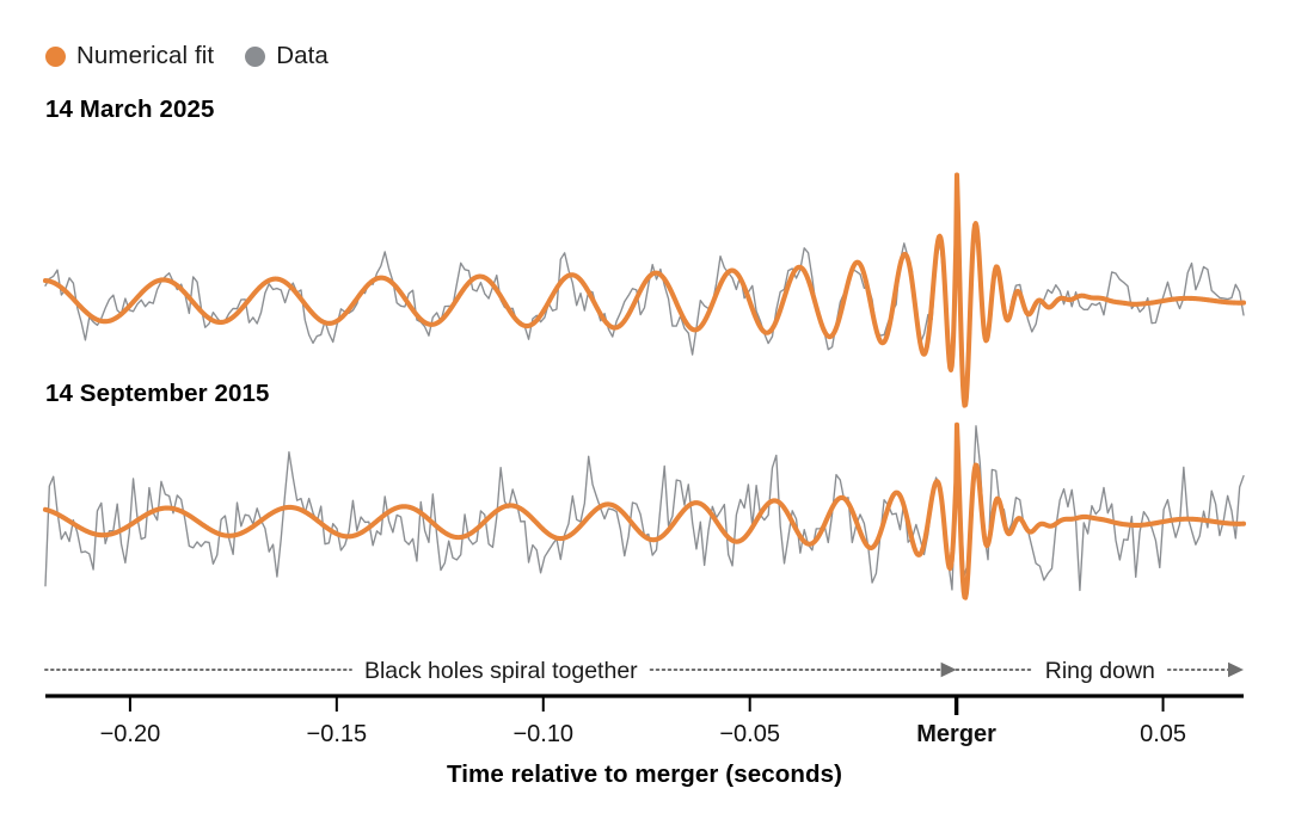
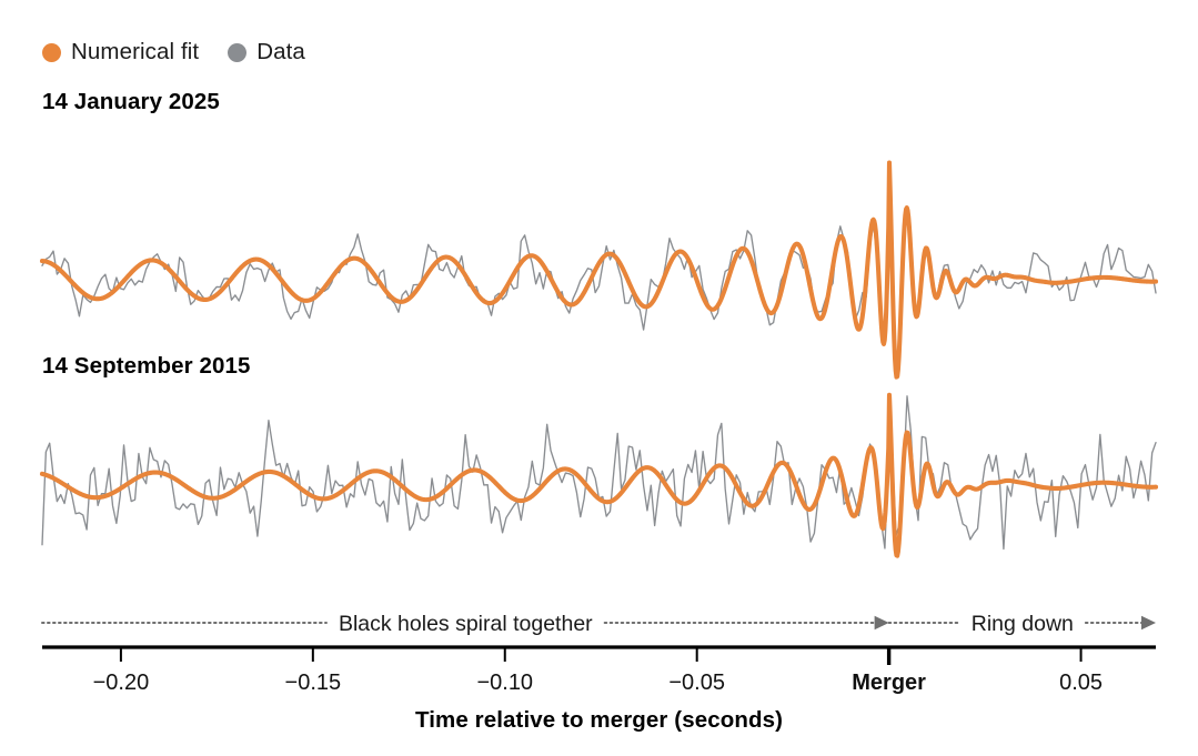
  Numerical fit
  Data
- 14 March 2025
+ 14 January 2025
  14 September 2015
  Black holes spiral together
  Ring down
  −0.20
  −0.15
  −0.10
  −0.05
  Merger
  0.05
  Time relative to merger (seconds)
